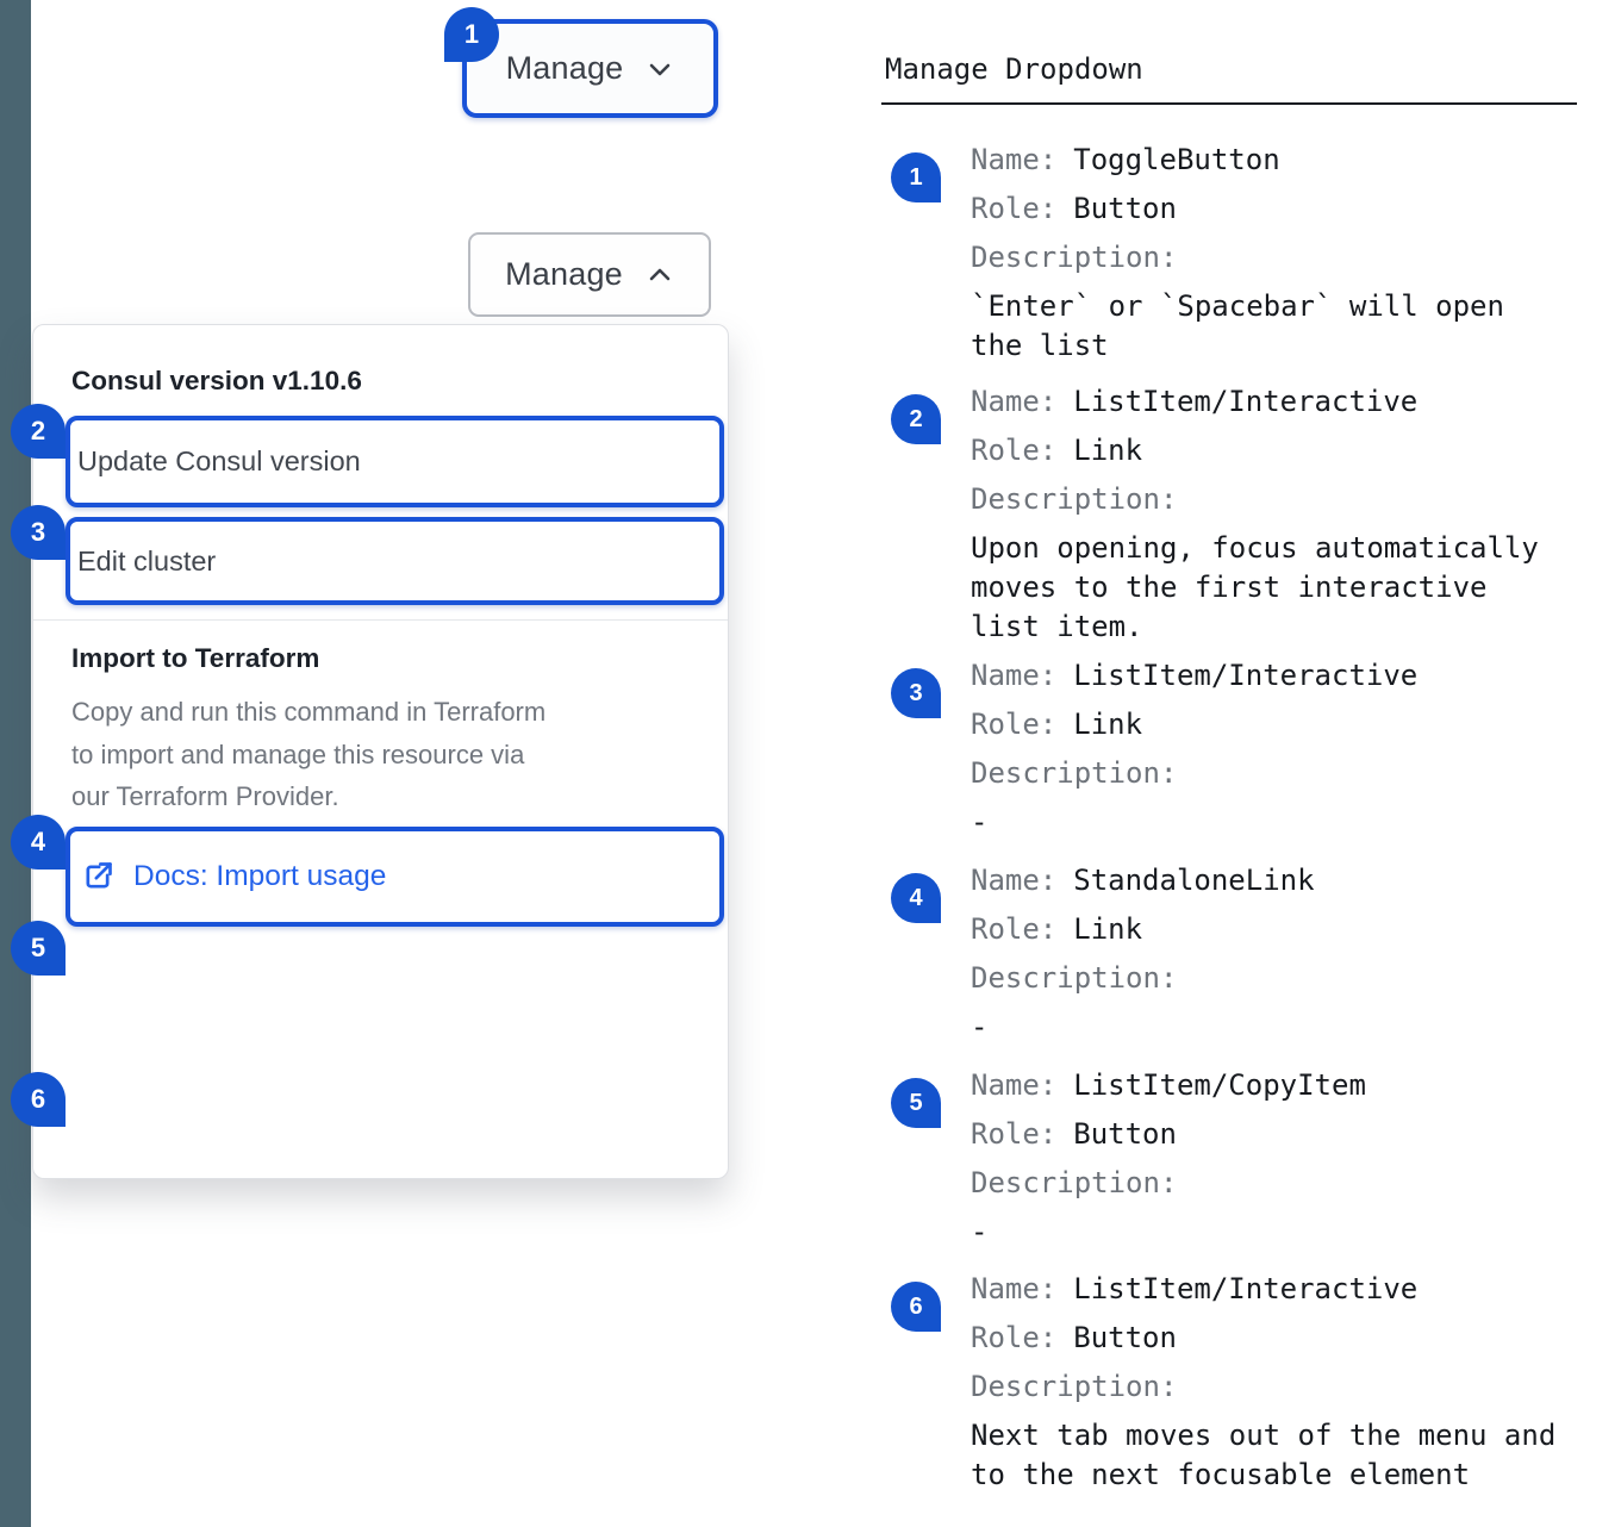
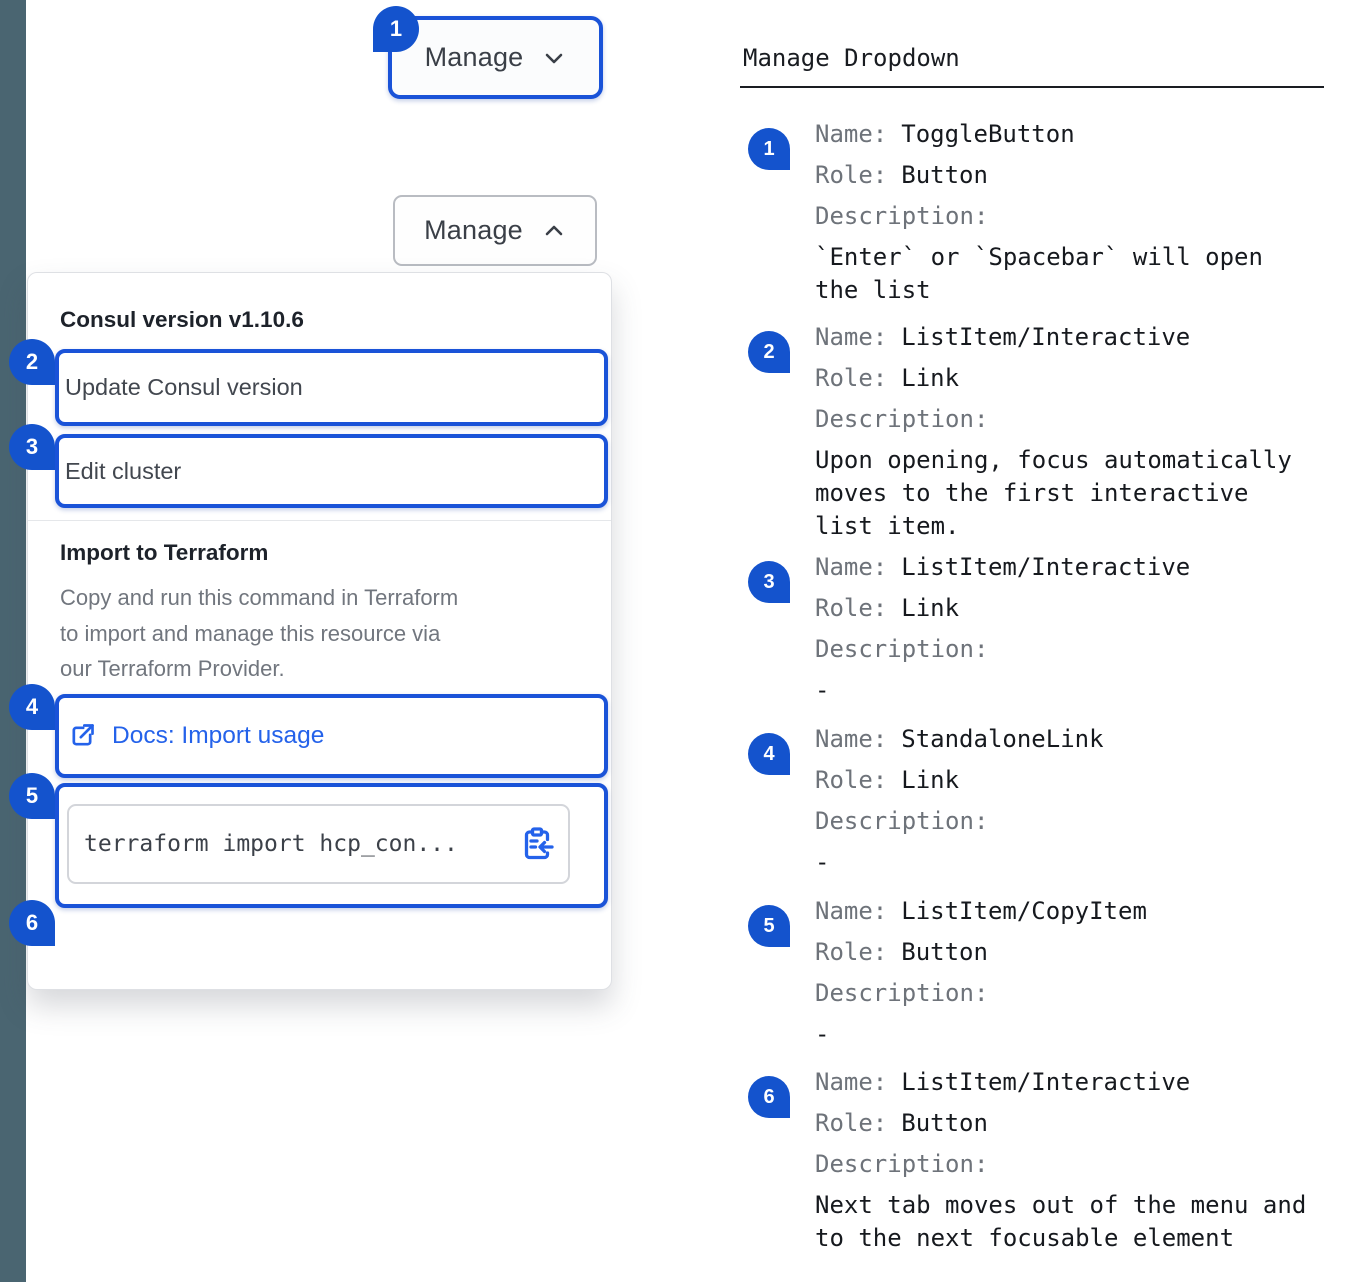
  1
  2
  3
  4
  5
  6
  Manage
  Manage
  Consul version v1.10.6
  Update Consul version
  Edit cluster
  Import to Terraform
  Copy and run this command in Terraform
  to import and manage this resource via
  our Terraform Provider.
  Docs: Import usage
+ terraform import hcp_con...
  Manage Dropdown
  1
  Name: ToggleButton
  Role: Button
  Description:
  `Enter` or `Spacebar` will open
  the list
  2
  Name: ListItem/Interactive
  Role: Link
  Description:
  Upon opening, focus automatically
  moves to the first interactive
  list item.
  3
  Name: ListItem/Interactive
  Role: Link
  Description:
  -
  4
  Name: StandaloneLink
  Role: Link
  Description:
  -
  5
  Name: ListItem/CopyItem
  Role: Button
  Description:
  -
  6
  Name: ListItem/Interactive
  Role: Button
  Description:
  Next tab moves out of the menu and
  to the next focusable element
